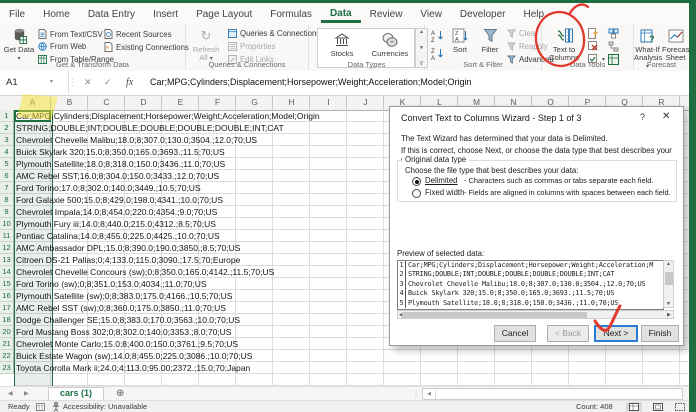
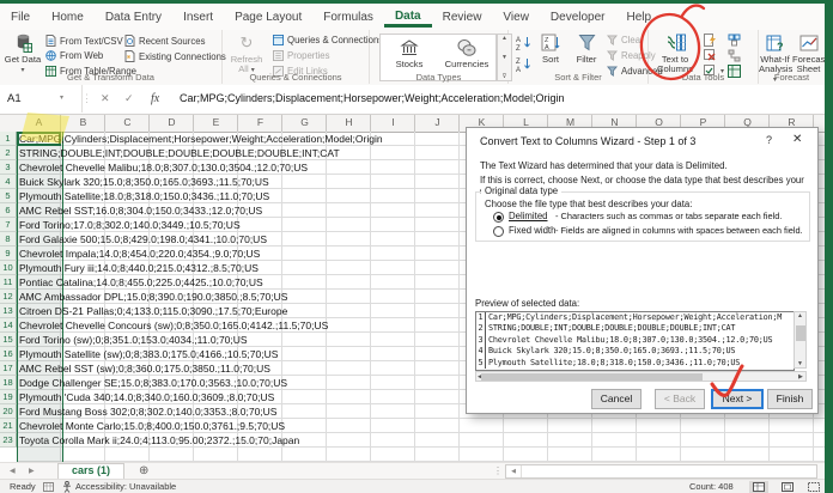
  File
  Home
  Data Entry
  Insert
  Page Layout
  Formulas
  Data
  Review
  View
  Developer
  Help
  Get Data
  From Text/CSV
  From Web
  From Table/Range
  Recent Sources
  Existing Connections
  Get & Transform Data
  ↻
  Refresh All
  Queries & Connection
  Properties
  Edit Links
  Queries & Connections
  Stocks
  Currencies
  Data Types
  Sort
  Filter
  Clea
  Reapply
  Advanced
  Sort & Filter
  Text to Column
  Data Tools
  ?
  What-If Analysis
  Forecas Sheet
  Forecast
  A1
  ⋮
  ✕
  ✓
  fx
  Car;MPG;Cylinders;Displacement;Horsepower;Weight;Acceleration;Model;Origin
  A
  B
  C
  D
  E
  F
  G
  H
  I
  J
  K
  L
  M
  N
  O
  P
  Q
  R
  1
  Car;MPG;Cylinders;Displacement;Horsepower;Weight;Acceleration;Model;Origin
  2
  STRING;DOUBLE;INT;DOUBLE;DOUBLE;DOUBLE;DOUBLE;INT;CAT
  3
  Chevrolet Chevelle Malibu;18.0;8;307.0;130.0;3504.;12.0;70;US
  4
  Buick Skylark 320;15.0;8;350.0;165.0;3693.;11.5;70;US
  5
  Plymouth Satellite;18.0;8;318.0;150.0;3436.;11.0;70;US
  6
  AMC Rebel SST;16.0;8;304.0;150.0;3433.;12.0;70;US
  7
  Ford Torino;17.0;8;302.0;140.0;3449.;10.5;70;US
  8
  Ford Galaxie 500;15.0;8;429.0;198.0;4341.;10.0;70;US
  9
  Chevrolet Impala;14.0;8;454.0;220.0;4354.;9.0;70;US
  10
  Plymouth Fury iii;14.0;8;440.0;215.0;4312.;8.5;70;US
  11
  Pontiac Catalina;14.0;8;455.0;225.0;4425.;10.0;70;US
  12
  AMC Ambassador DPL;15.0;8;390.0;190.0;3850.;8.5;70;US
  13
  Citroen DS-21 Pallas;0;4;133.0;115.0;3090.;17.5;70;Europe
  14
  Chevrolet Chevelle Concours (sw);0;8;350.0;165.0;4142.;11.5;70;US
  15
  Ford Torino (sw);0;8;351.0;153.0;4034.;11.0;70;US
  16
  Plymouth Satellite (sw);0;8;383.0;175.0;4166.;10.5;70;US
  17
  AMC Rebel SST (sw);0;8;360.0;175.0;3850.;11.0;70;US
  18
  Dodge Challenger SE;15.0;8;383.0;170.0;3563.;10.0;70;US
+ 19
+ Plymouth 'Cuda 340;14.0;8;340.0;160.0;3609.;8.0;70;US
  20
  Ford Mustang Boss 302;0;8;302.0;140.0;3353.;8.0;70;US
  21
  Chevrolet Monte Carlo;15.0;8;400.0;150.0;3761.;9.5;70;US
- 22
- Buick Estate Wagon (sw);14.0;8;455.0;225.0;3086.;10.0;70;US
  23
  Toyota Corolla Mark ii;24.0;4;113.0;95.00;2372.;15.0;70;Japan
  cars (1)
  ⊕
  ⋮
  Ready
  Accessibility: Unavailable
  Count: 408
  Convert Text to Columns Wizard - Step 1 of 3
  ?
  ✕
  The Text Wizard has determined that your data is Delimited.
  If this is correct, choose Next, or choose the data type that best describes your
  Original data type
  Choose the file type that best describes your data:
  Delimited
  - Characters such as commas or tabs separate each field.
  Fixed width
  - Fields are aligned in columns with spaces between each field.
  Preview of selected data:
  1 Car;MPG;Cylinders;Displacement;Horsepower;Weight;Acceleration;M
  2 STRING;DOUBLE;INT;DOUBLE;DOUBLE;DOUBLE;DOUBLE;INT;CAT
  3 Chevrolet Chevelle Malibu;18.0;8;307.0;130.0;3504.;12.0;70;US
  4 Buick Skylark 320;15.0;8;350.0;165.0;3693.;11.5;70;US
  5 Plymouth Satellite;18.0;8;318.0;150.0;3436.;11.0;70;US
  Cancel
  < Back
  Next >
  Finish
